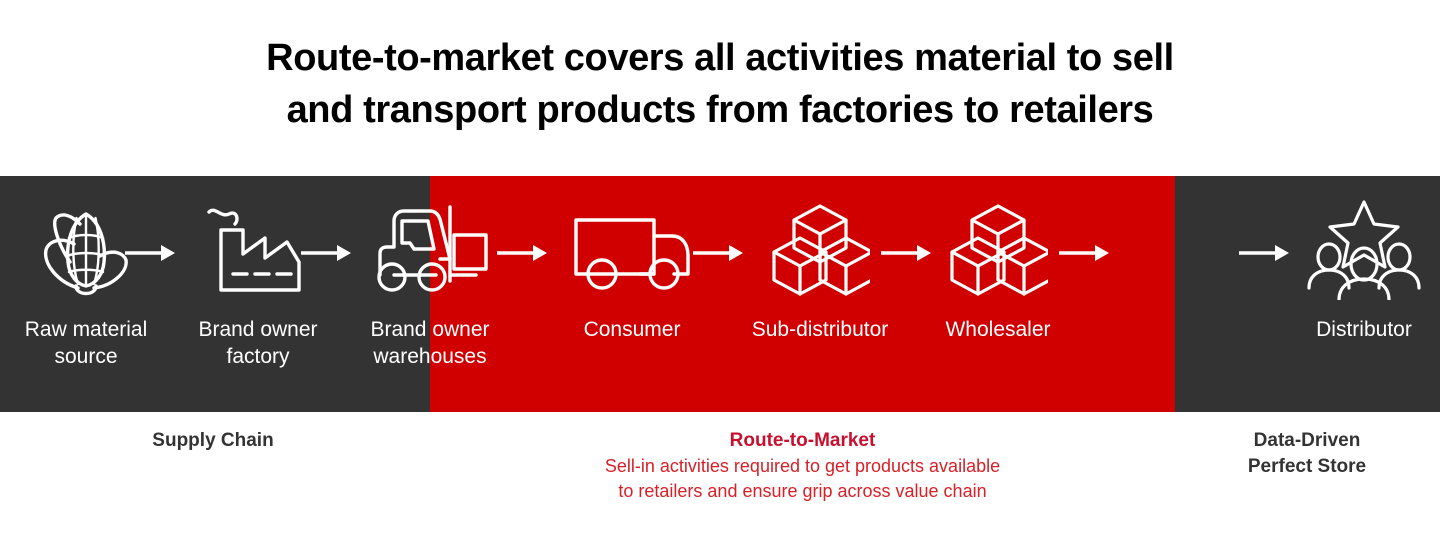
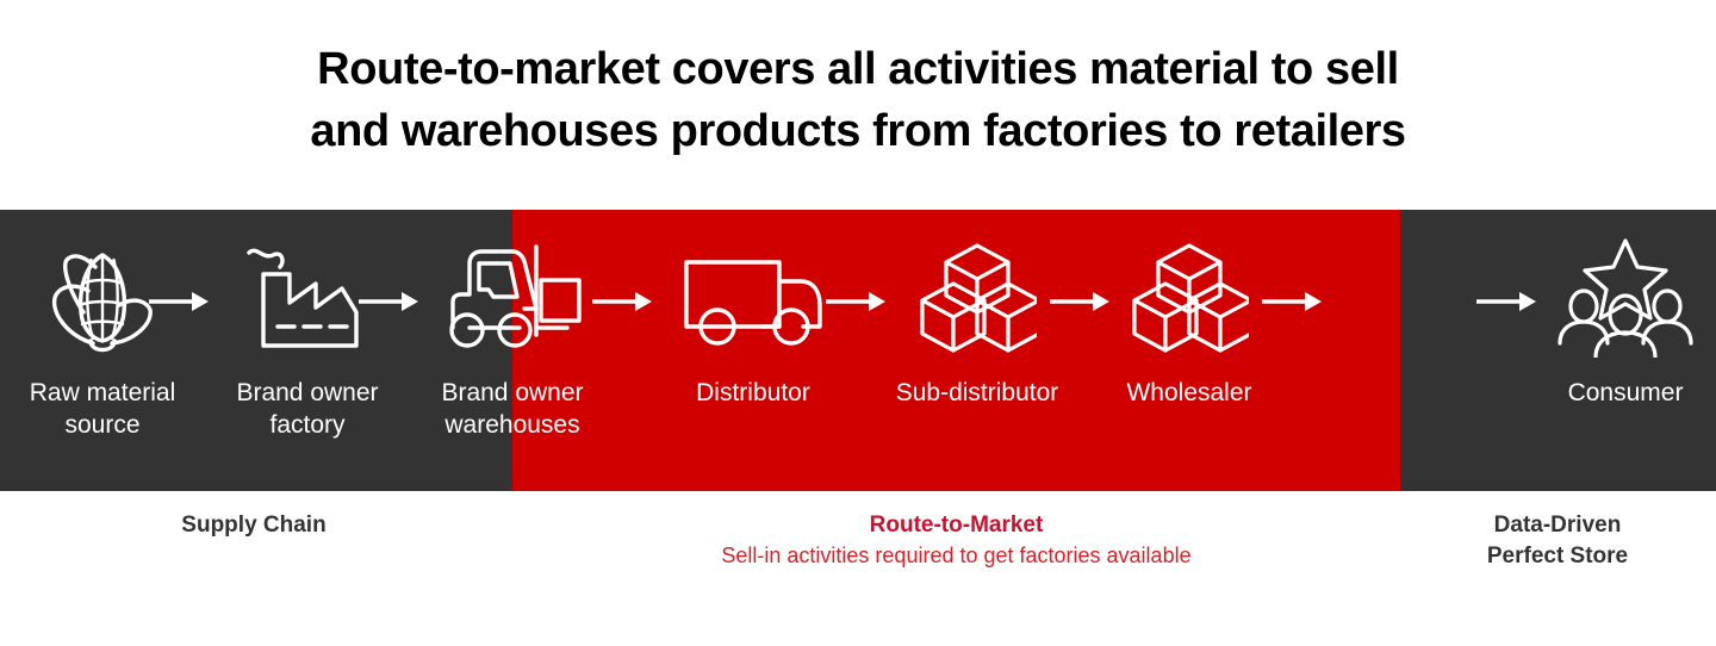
  Route-to-market covers all activities material to sell
- and transport products from factories to retailers
+ and warehouses products from factories to retailers
  Raw material
  source
  Brand owner
  factory
  Brand owner
  warehouses
- Consumer
+ Distributor
  Sub-distributor
  Wholesaler
- Distributor
+ Consumer
  Supply Chain
  Route-to-Market
- Sell-in activities required to get products available
+ Sell-in activities required to get factories available
- to retailers and ensure grip across value chain
  Data-Driven
  Perfect Store
